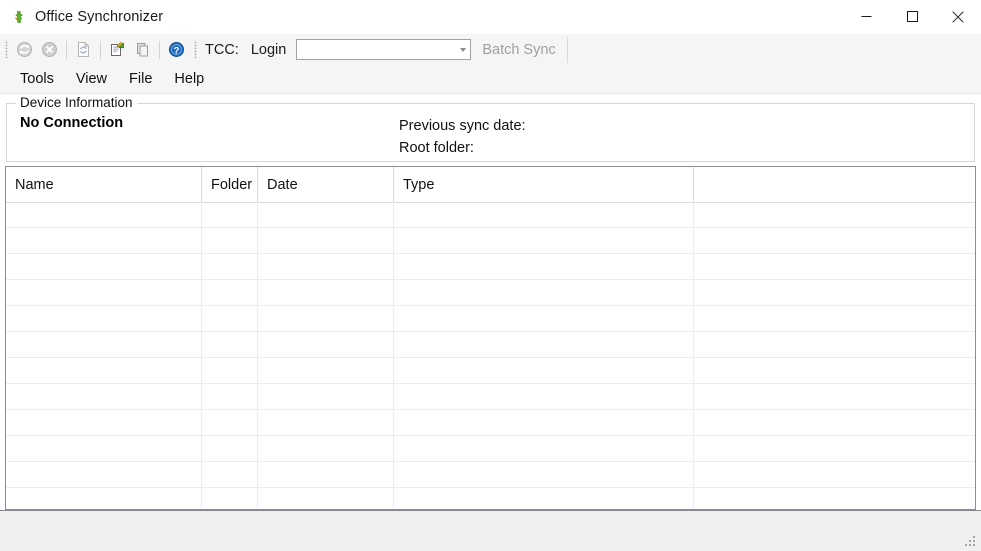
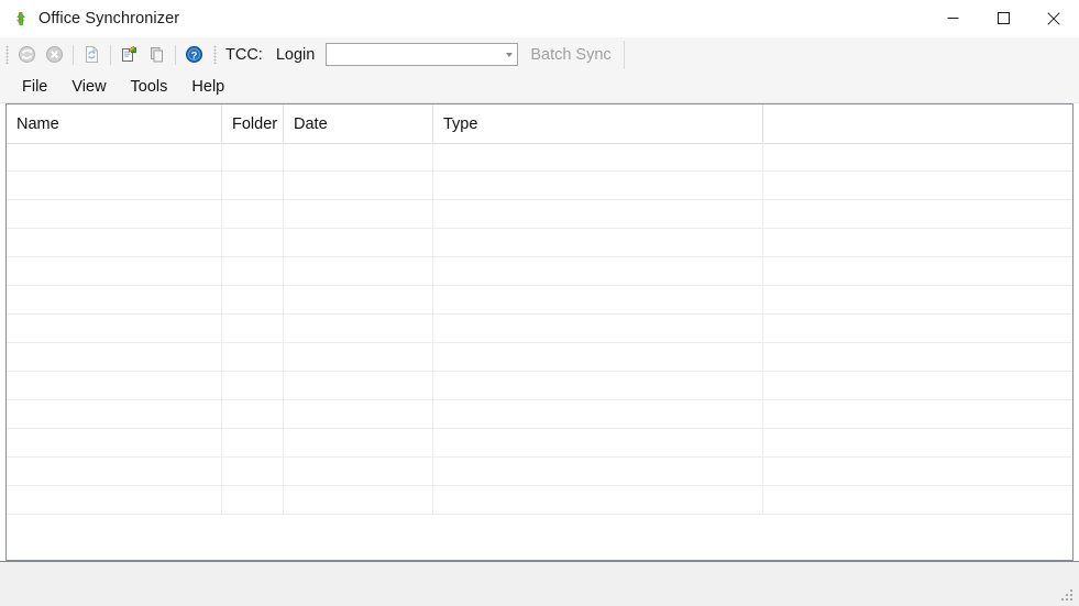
  Office Synchronizer
  ?
  TCC:
  Login
  Batch Sync
- Tools
+ File
  View
- File
+ Tools
  Help
- Device Information
- No Connection
- Previous sync date:
- Root folder:
  Name
  Folder
  Date
  Type
